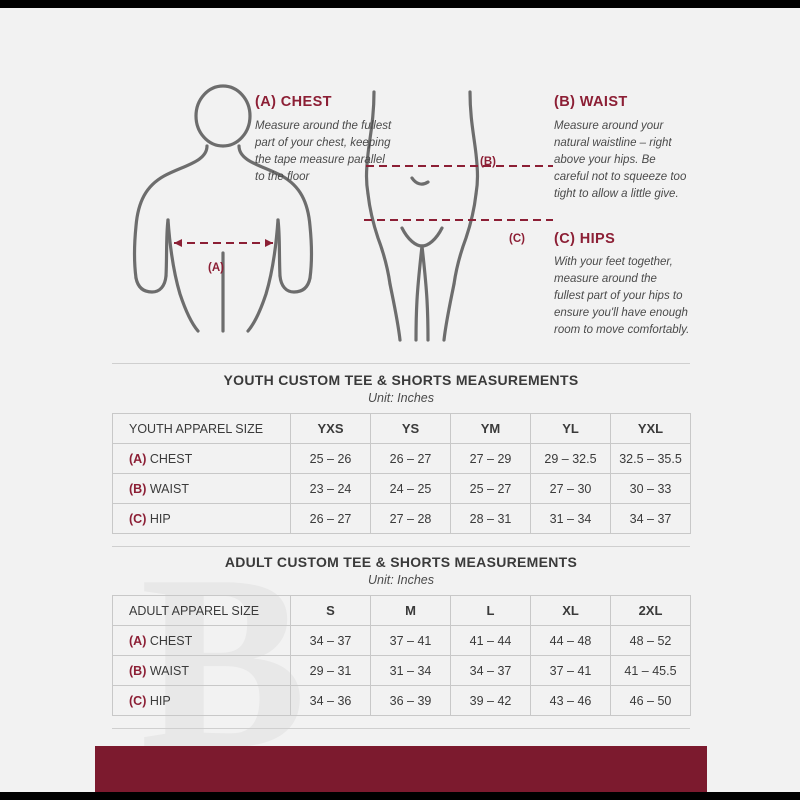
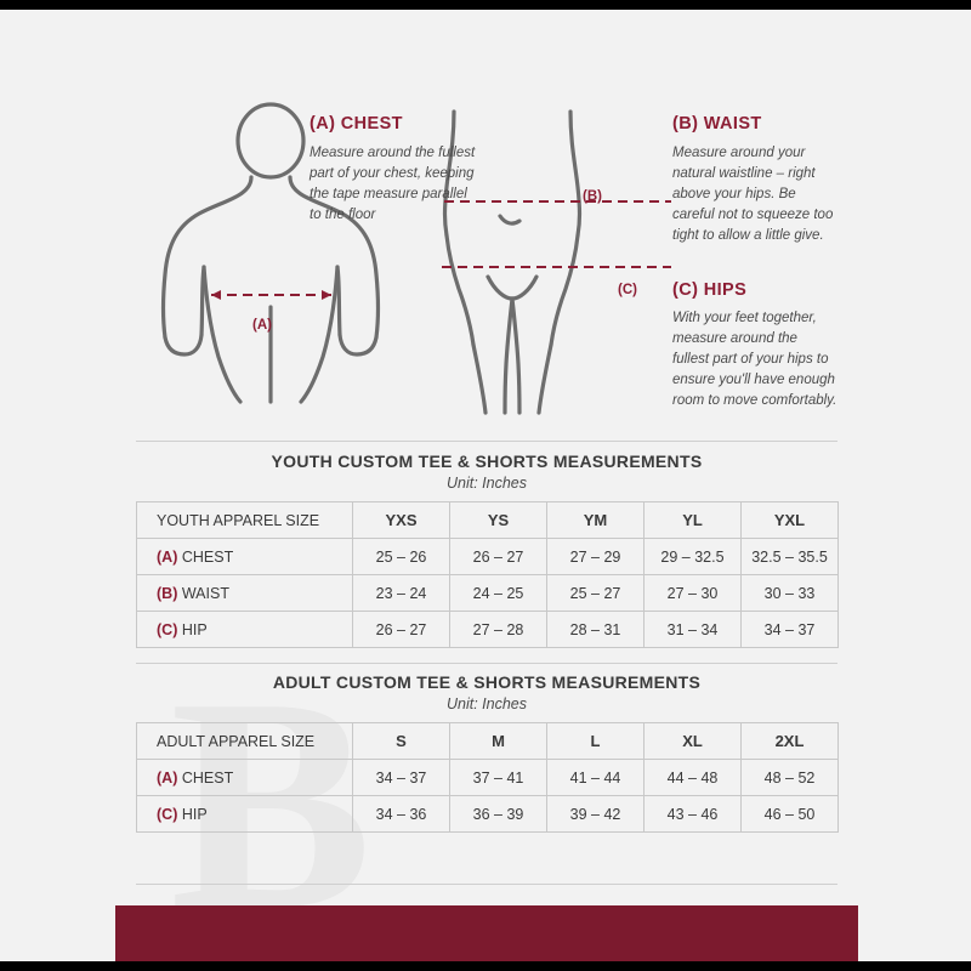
  B
  (A)
  (B)
  (C)
  (A) CHEST
  Measure around the fullest part of your chest, keeping the tape measure parallel to the floor
  (B) WAIST
  Measure around your natural waistline – right above your hips. Be careful not to squeeze too tight to allow a little give.
  (C) HIPS
  With your feet together, measure around the fullest part of your hips to ensure you'll have enough room to move comfortably.
  YOUTH CUSTOM TEE & SHORTS MEASUREMENTS
  Unit: Inches
  YOUTH APPAREL SIZE	YXS	YS	YM	YL	YXL
  (A) CHEST	25 – 26	26 – 27	27 – 29	29 – 32.5	32.5 – 35.5
  (B) WAIST	23 – 24	24 – 25	25 – 27	27 – 30	30 – 33
  (C) HIP	26 – 27	27 – 28	28 – 31	31 – 34	34 – 37
  ADULT CUSTOM TEE & SHORTS MEASUREMENTS
  Unit: Inches
  ADULT APPAREL SIZE	S	M	L	XL	2XL
  (A) CHEST	34 – 37	37 – 41	41 – 44	44 – 48	48 – 52
- (B) WAIST	29 – 31	31 – 34	34 – 37	37 – 41	41 – 45.5
  (C) HIP	34 – 36	36 – 39	39 – 42	43 – 46	46 – 50
